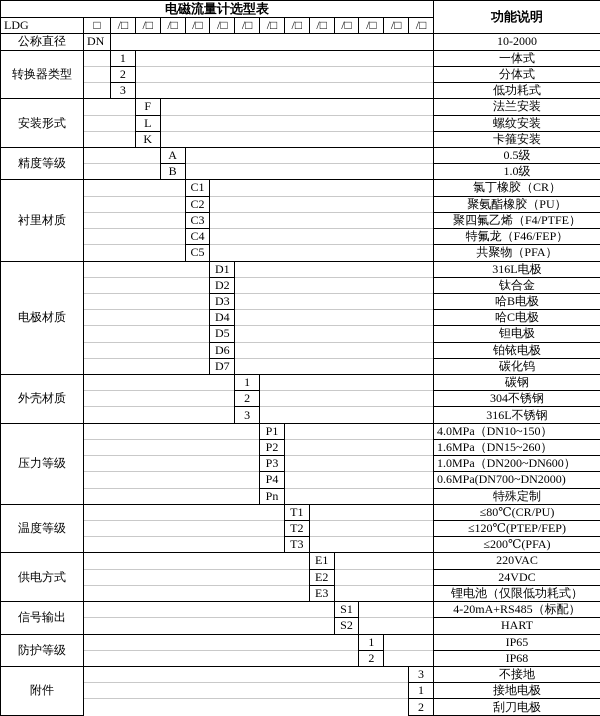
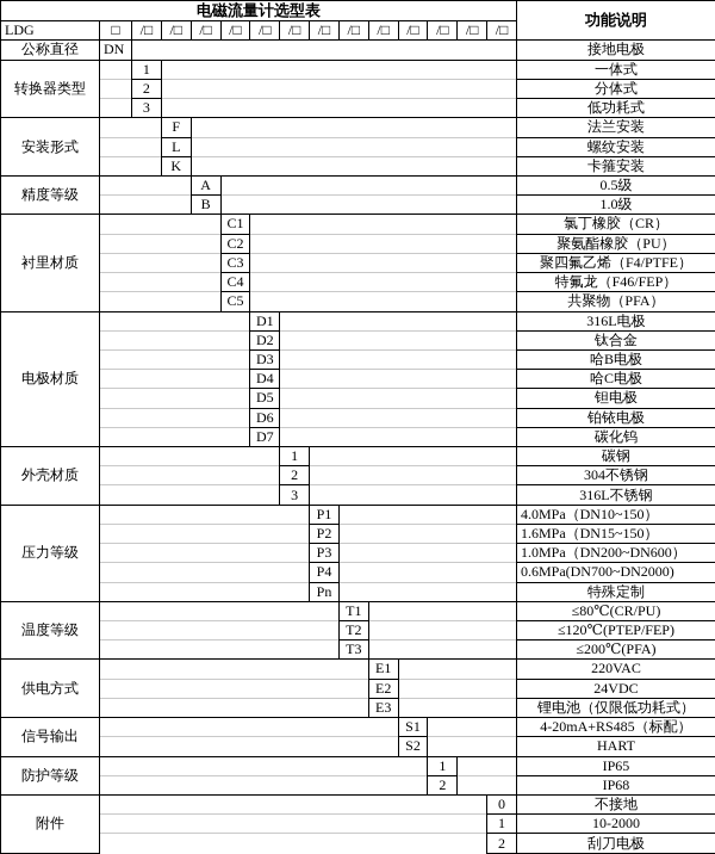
  电磁流量计选型表	功能说明
  LDG	□	/□	/□	/□	/□	/□	/□	/□	/□	/□	/□	/□	/□	/□
- 公称直径	DN		10-2000
+ 公称直径	DN		接地电极
  转换器类型		1		一体式
  	2		分体式
  	3		低功耗式
  安装形式		F		法兰安装
  	L		螺纹安装
  	K		卡箍安装
  精度等级		A		0.5级
  	B		1.0级
  衬里材质		C1		氯丁橡胶（CR）
  	C2		聚氨酯橡胶（PU）
  	C3		聚四氟乙烯（F4/PTFE）
  	C4		特氟龙（F46/FEP）
  	C5		共聚物（PFA）
  电极材质		D1		316L电极
  	D2		钛合金
  	D3		哈B电极
  	D4		哈C电极
  	D5		钽电极
  	D6		铂铱电极
  	D7		碳化钨
  外壳材质		1		碳钢
  	2		304不锈钢
  	3		316L不锈钢
  压力等级		P1		4.0MPa（DN10~150）
- 	P2		1.6MPa（DN15~260）
+ 	P2		1.6MPa（DN15~150）
  	P3		1.0MPa（DN200~DN600）
  	P4		0.6MPa(DN700~DN2000)
  	Pn		特殊定制
  温度等级		T1		≤80℃(CR/PU)
  	T2		≤120℃(PTEP/FEP)
  	T3		≤200℃(PFA)
  供电方式		E1		220VAC
  	E2		24VDC
  	E3		锂电池（仅限低功耗式）
  信号输出		S1		4-20mA+RS485（标配）
  	S2		HART
  防护等级		1		IP65
  	2		IP68
- 附件		3	不接地
+ 附件		0	不接地
- 	1	接地电极
+ 	1	10-2000
  	2	刮刀电极
